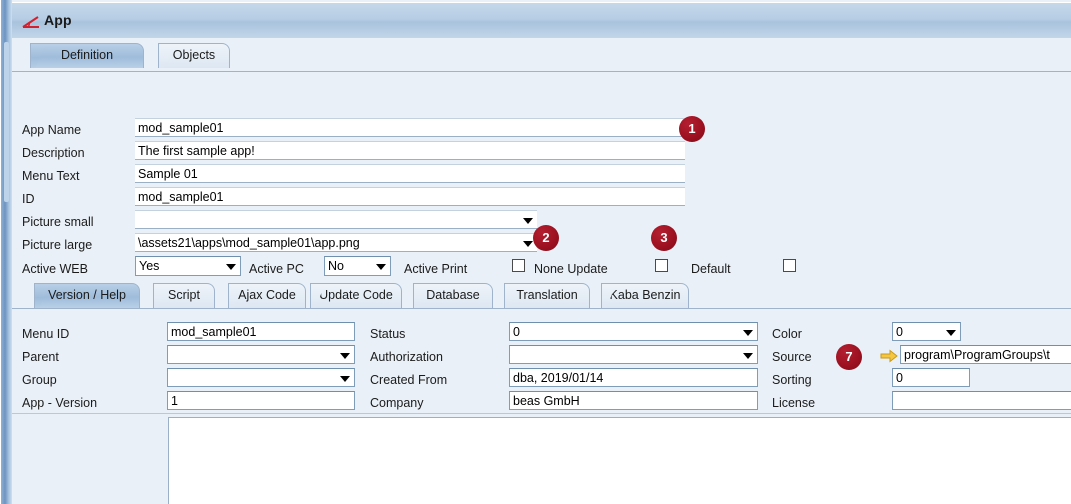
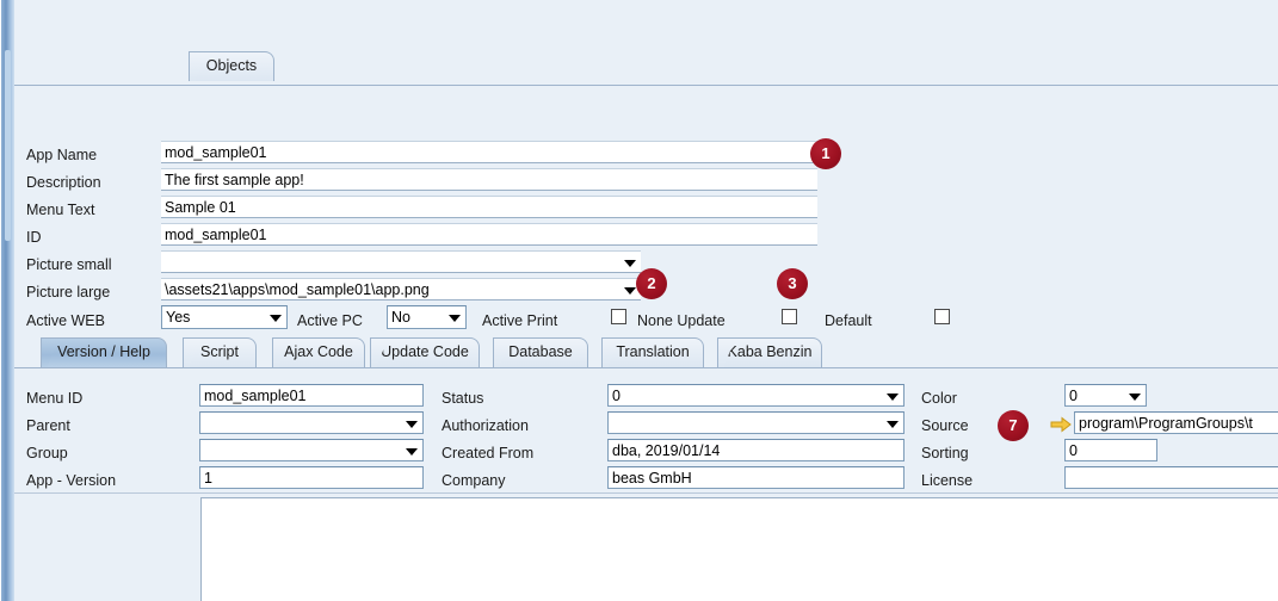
- App
- Definition
  Objects
  App Name
  mod_sample01
  Description
  The first sample app!
  Menu Text
  Sample 01
  ID
  mod_sample01
  Picture small
  Picture large
  \assets21\apps\mod_sample01\app.png
  Active WEB
  Yes
  Active PC
  No
  Active Print
  None Update
  Default
  Version / Help
  Script
  Ajax Code
  Update Code
  Database
  Translation
  Kaba Benzin
  Menu ID
  mod_sample01
  Parent
  Group
  App - Version
  1
  Status
  0
  Authorization
  Created From
  dba, 2019/01/14
  Company
  beas GmbH
  Color
  0
  Source
  program\ProgramGroups\t
  Sorting
  0
  License
  1
  2
  3
  7
